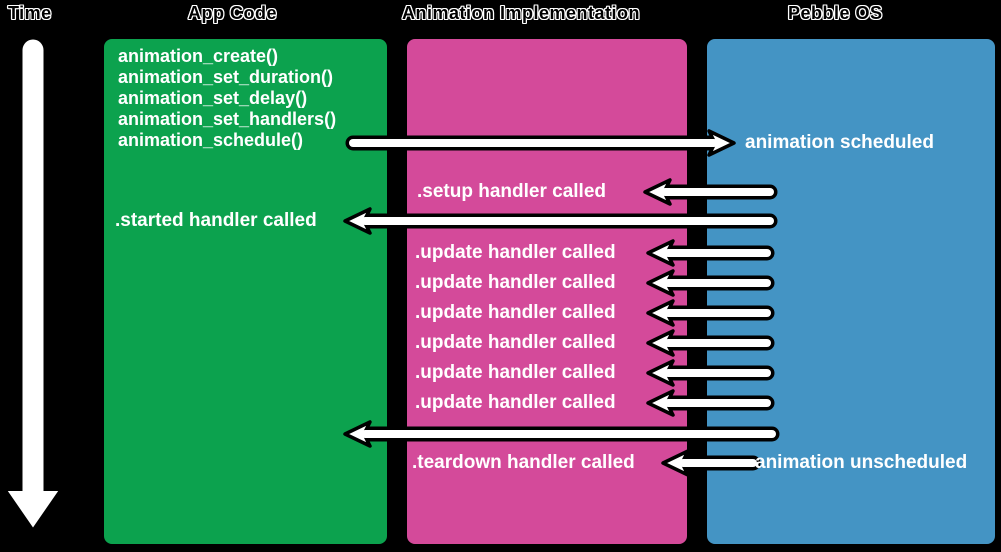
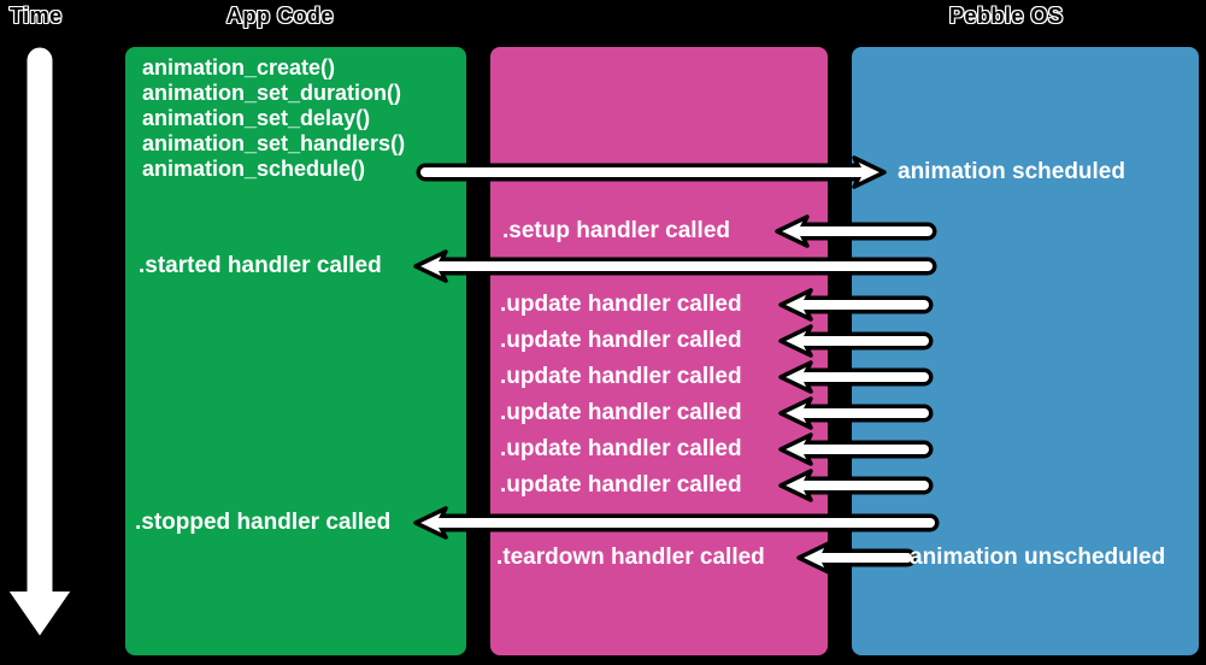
  Time
  App Code
- Animation Implementation
  Pebble OS
  animation_create()
  animation_set_duration()
  animation_set_delay()
  animation_set_handlers()
  animation_schedule()
  animation scheduled
  .setup handler called
  .started handler called
  .update handler called
  .update handler called
  .update handler called
  .update handler called
  .update handler called
  .update handler called
+ .stopped handler called
  .teardown handler called
  animation unscheduled
